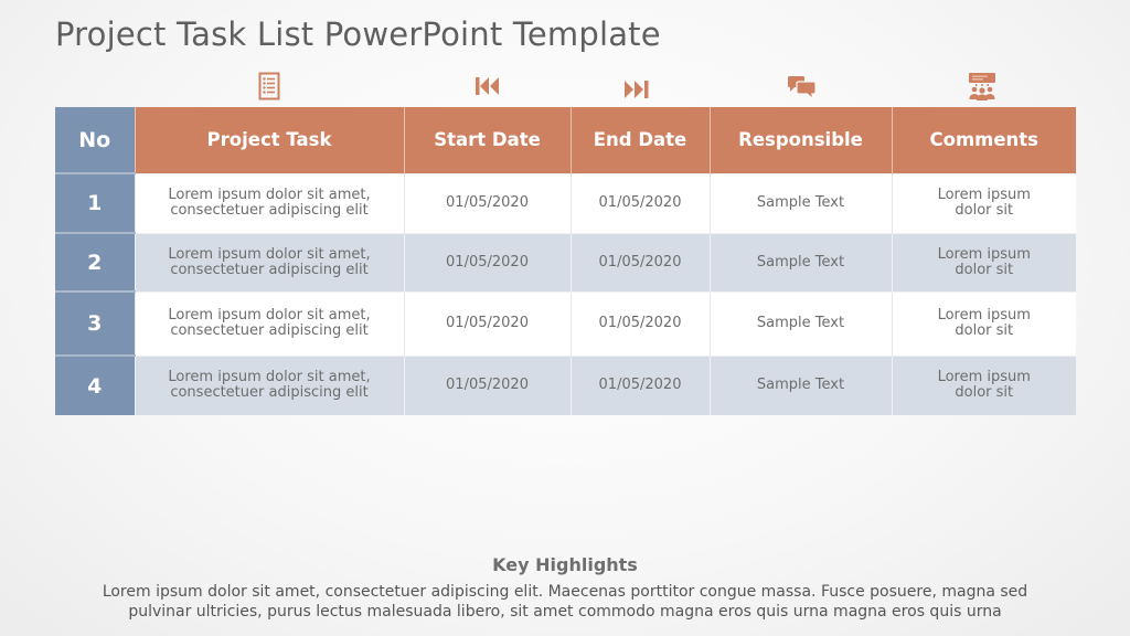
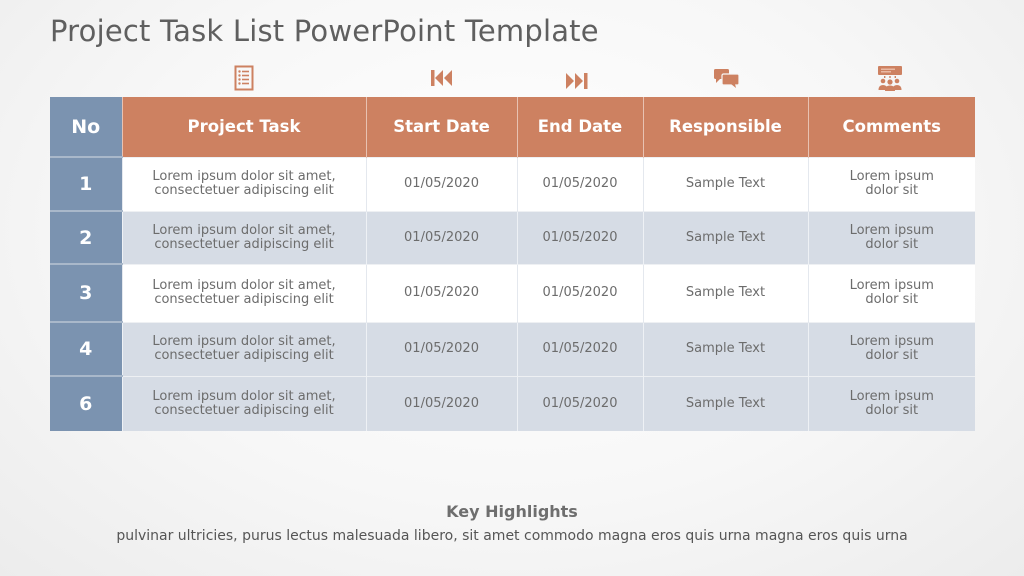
  Project Task List PowerPoint Template
  No	Project Task	Start Date	End Date	Responsible	Comments
  1	Lorem ipsum dolor sit amet,consectetuer adipiscing elit	01/05/2020	01/05/2020	Sample Text	Lorem ipsumdolor sit
  2	Lorem ipsum dolor sit amet,consectetuer adipiscing elit	01/05/2020	01/05/2020	Sample Text	Lorem ipsumdolor sit
  3	Lorem ipsum dolor sit amet,consectetuer adipiscing elit	01/05/2020	01/05/2020	Sample Text	Lorem ipsumdolor sit
  4	Lorem ipsum dolor sit amet,consectetuer adipiscing elit	01/05/2020	01/05/2020	Sample Text	Lorem ipsumdolor sit
+ 6	Lorem ipsum dolor sit amet,consectetuer adipiscing elit	01/05/2020	01/05/2020	Sample Text	Lorem ipsumdolor sit
  Key Highlights
- Lorem ipsum dolor sit amet, consectetuer adipiscing elit. Maecenas porttitor congue massa. Fusce posuere, magna sed
  pulvinar ultricies, purus lectus malesuada libero, sit amet commodo magna eros quis urna magna eros quis urna
